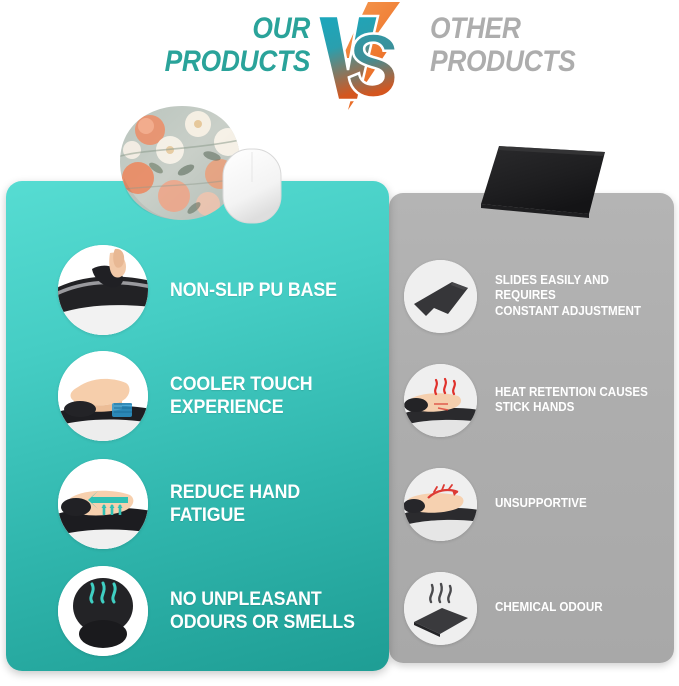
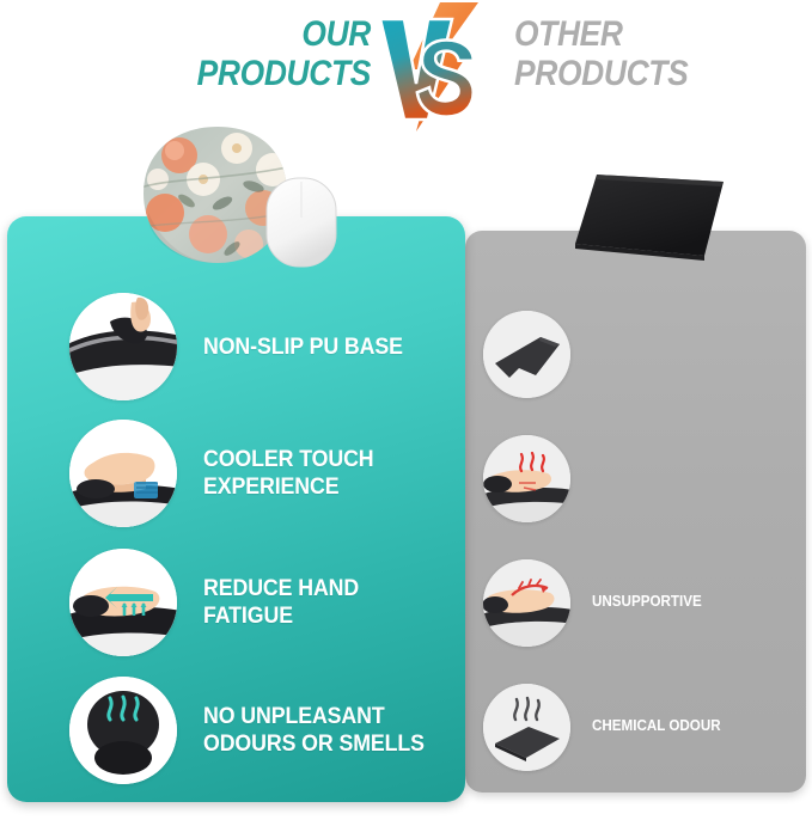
  OUR
  PRODUCTS
  OTHER
  PRODUCTS
  NON-SLIP PU BASE
  COOLER TOUCH
  EXPERIENCE
  REDUCE HAND FATIGUE
  NO UNPLEASANT
  ODOURS OR SMELLS
- SLIDES EASILY AND REQUIRES
- CONSTANT ADJUSTMENT
- HEAT RETENTION CAUSES
- STICK HANDS
  UNSUPPORTIVE
  CHEMICAL ODOUR
